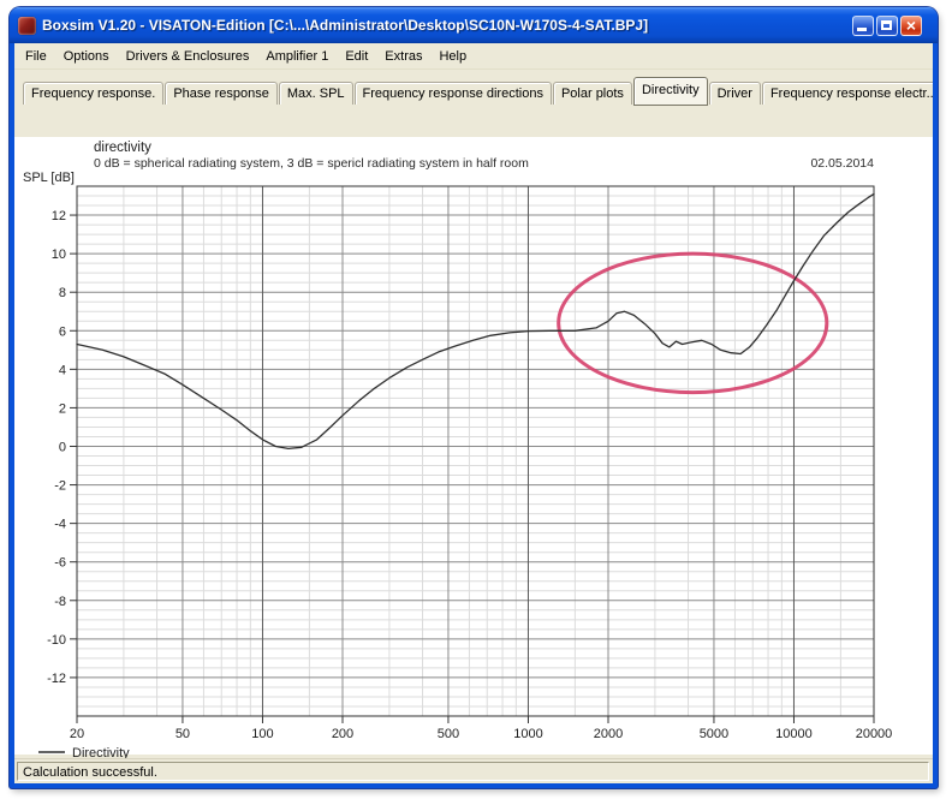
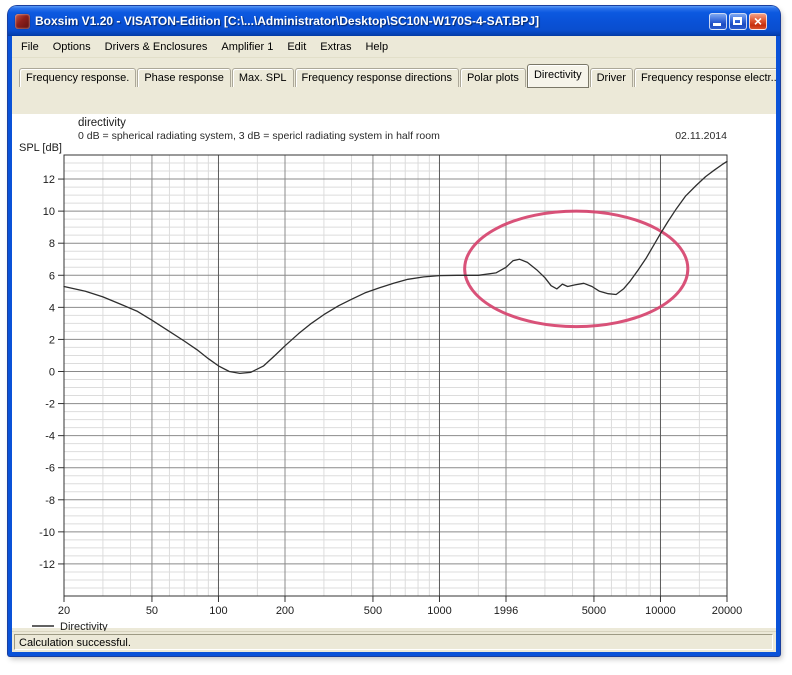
  Boxsim V1.20 - VISATON-Edition [C:\...\Administrator\Desktop\SC10N-W170S-4-SAT.BPJ]
  ×
  File
  Options
  Drivers & Enclosures
  Amplifier 1
  Edit
  Extras
  Help
  Frequency response.
  Phase response
  Max. SPL
  Frequency response directions
  Polar plots
  Directivity
  Driver
  Frequency response electr..
  12
  10
  8
  6
  4
  2
  0
  -2
  -4
  -6
  -8
  -10
  -12
  20
  50
  100
  200
  500
  1000
- 2000
+ 1996
  5000
  10000
  20000
  directivity
  0 dB = spherical radiating system, 3 dB = spericl radiating system in half room
- 02.05.2014
+ 02.11.2014
  SPL [dB]
  Directivity
  Calculation successful.
